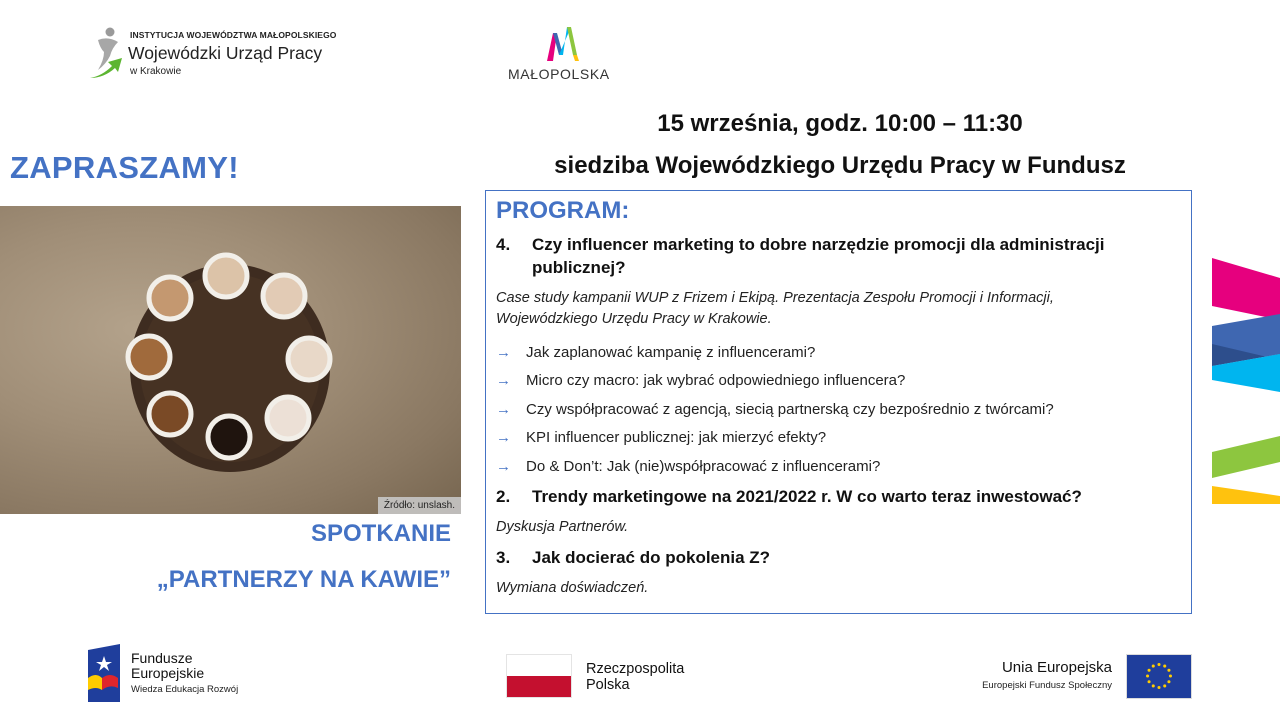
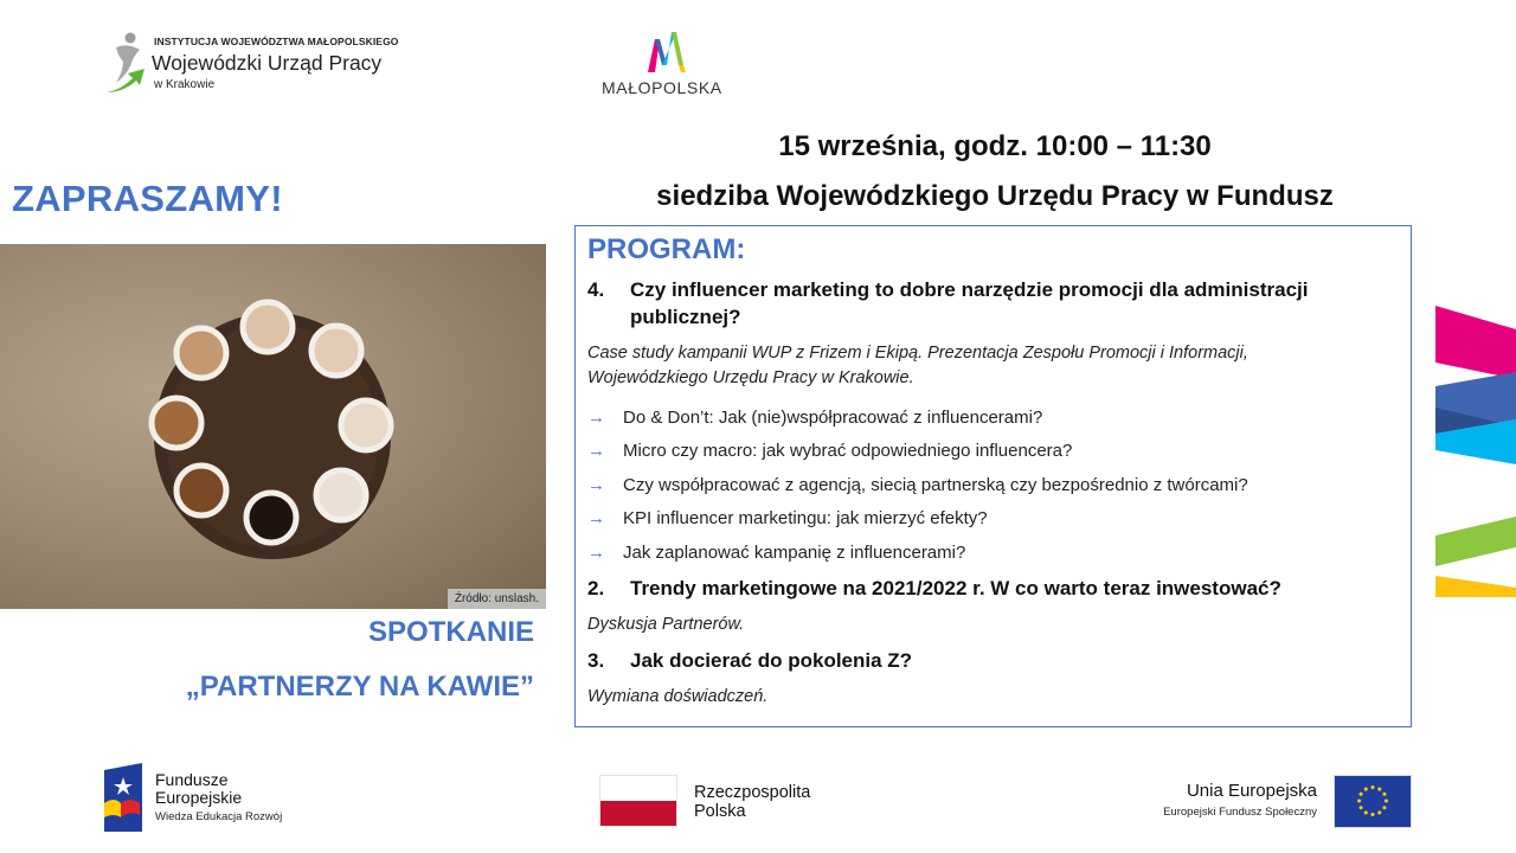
  INSTYTUCJA WOJEWÓDZTWA MAŁOPOLSKIEGO
  Wojewódzki Urząd Pracy
  w Krakowie
  MAŁOPOLSKA
  15 września, godz. 10:00 – 11:30
  siedziba Wojewódzkiego Urzędu Pracy w Fundusz
  ZAPRASZAMY!
  Źródło: unslash.
  SPOTKANIE
  „PARTNERZY NA KAWIE”
  PROGRAM:
  4.
  Czy influencer marketing to dobre narzędzie promocji dla administracji publicznej?
  Case study kampanii WUP z Frizem i Ekipą. Prezentacja Zespołu Promocji i Informacji,
  Wojewódzkiego Urzędu Pracy w Krakowie.
  →
- Jak zaplanować kampanię z influencerami?
+ Do & Don’t: Jak (nie)współpracować z influencerami?
  →
  Micro czy macro: jak wybrać odpowiedniego influencera?
  →
  Czy współpracować z agencją, siecią partnerską czy bezpośrednio z twórcami?
  →
- KPI influencer publicznej: jak mierzyć efekty?
+ KPI influencer marketingu: jak mierzyć efekty?
  →
- Do & Don’t: Jak (nie)współpracować z influencerami?
+ Jak zaplanować kampanię z influencerami?
  2.
  Trendy marketingowe na 2021/2022 r. W co warto teraz inwestować?
  Dyskusja Partnerów.
  3.
  Jak docierać do pokolenia Z?
  Wymiana doświadczeń.
  Fundusze
  Europejskie
  Wiedza Edukacja Rozwój
  Rzeczpospolita
  Polska
  Unia Europejska
  Europejski Fundusz Społeczny
